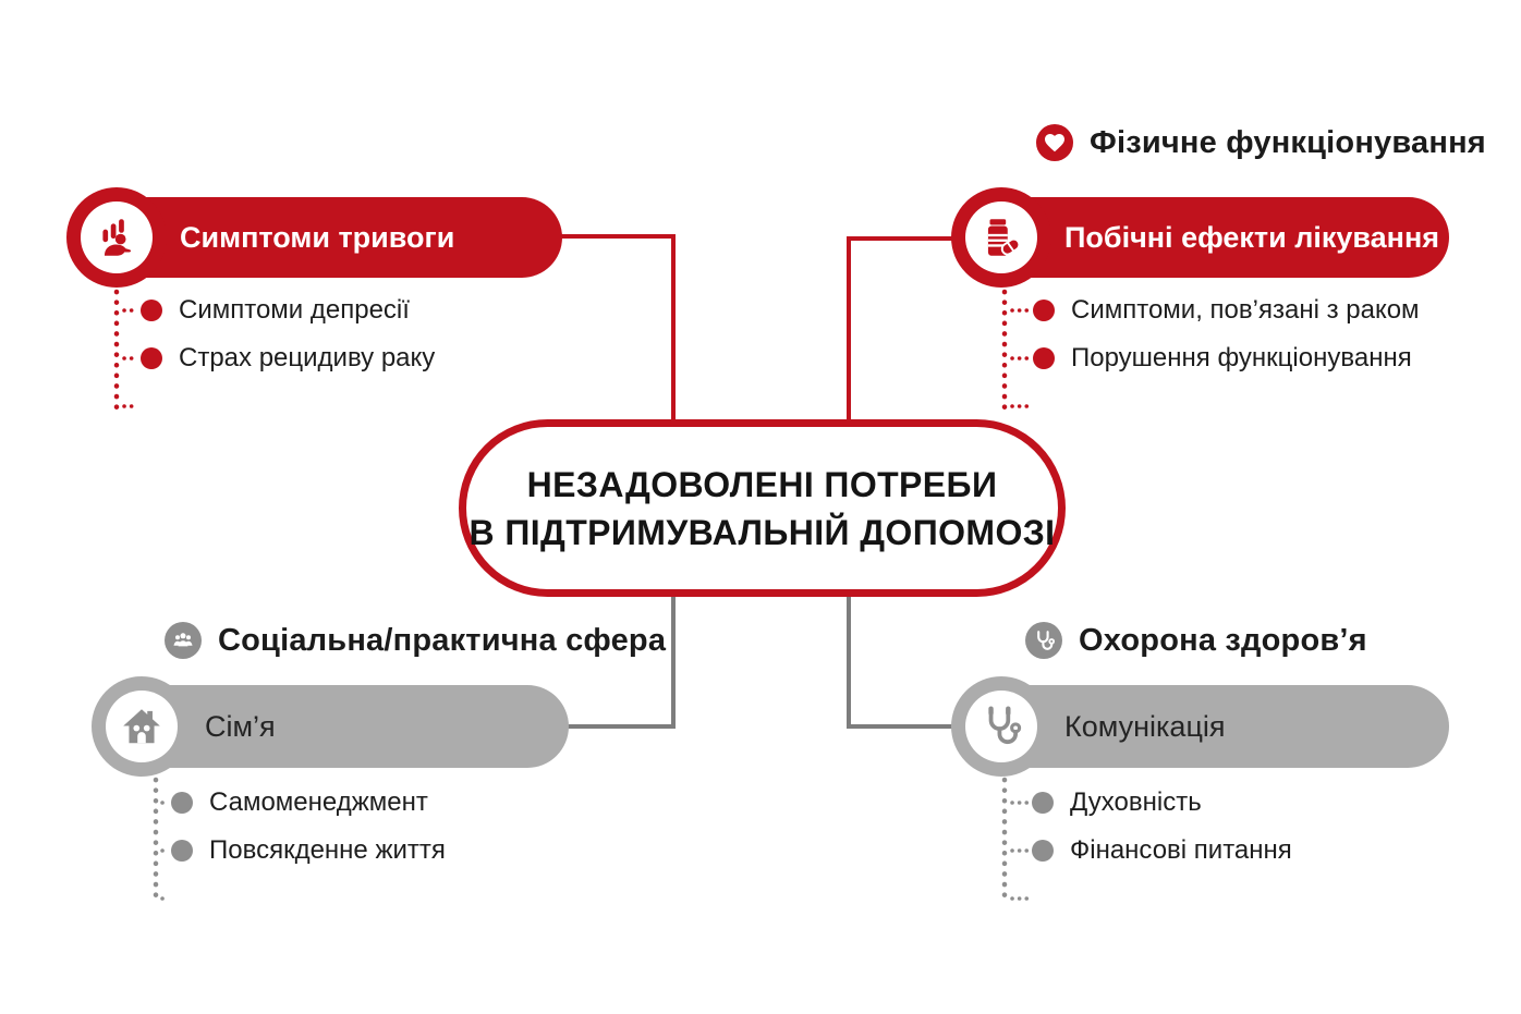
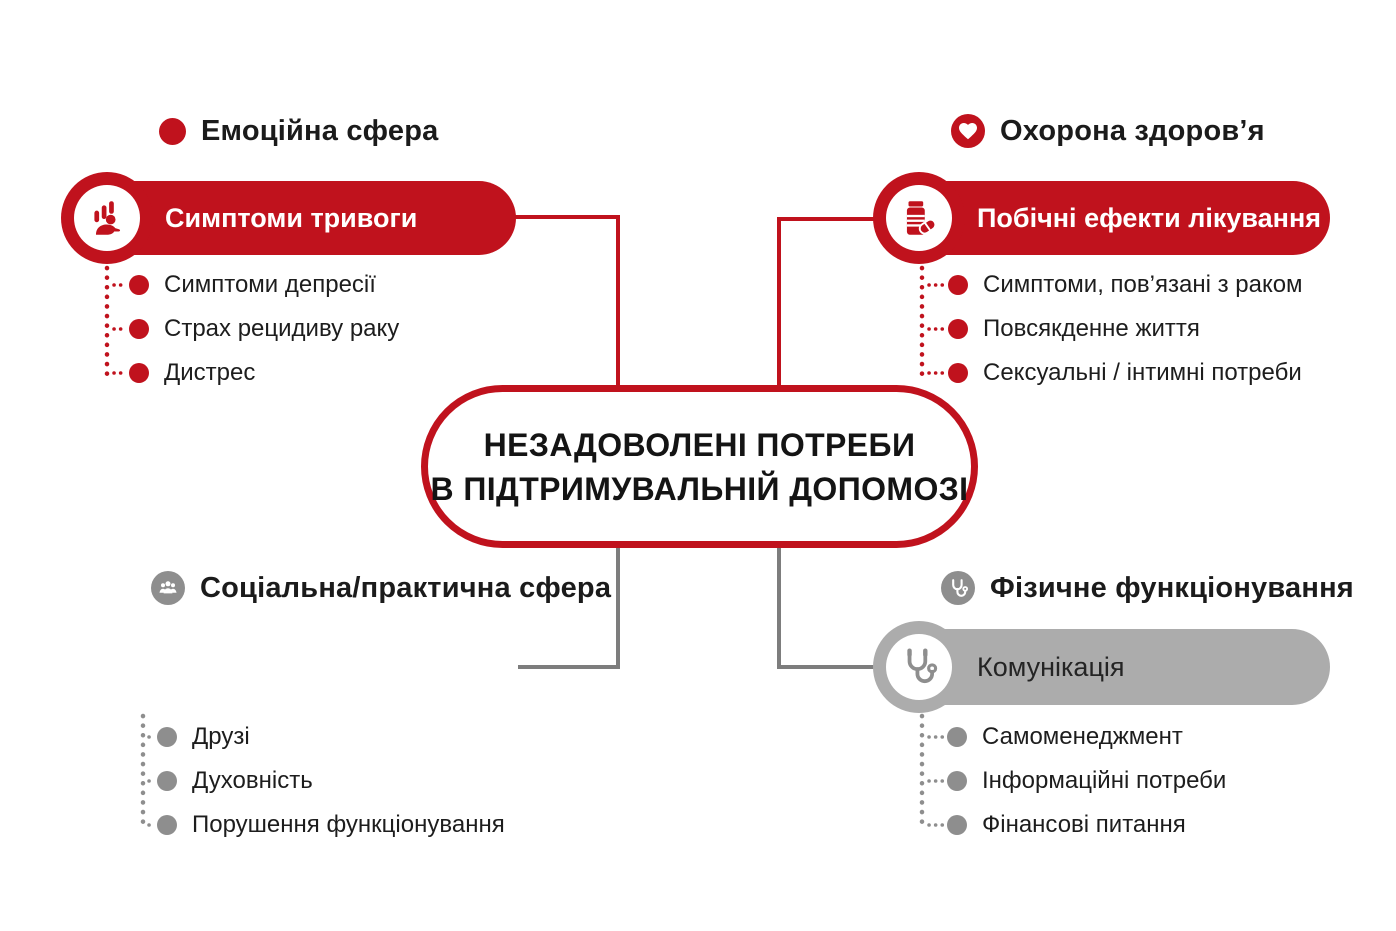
+ Емоційна сфера
- Фізичне функціонування
+ Охорона здоров’я
  Соціальна/практична сфера
- Охорона здоров’я
+ Фізичне функціонування
  Симптоми тривоги
  Побічні ефекти лікування
- Сім’я
  Комунікація
  Симптоми депресії
  Страх рецидиву раку
+ Дистрес
  Симптоми, пов’язані з раком
- Порушення функціонування
+ Повсякденне життя
+ Сексуальні / інтимні потреби
+ Друзі
- Самоменеджмент
+ Духовність
- Повсякденне життя
+ Порушення функціонування
- Духовність
+ Самоменеджмент
+ Інформаційні потреби
  Фінансові питання
  НЕЗАДОВОЛЕНІ ПОТРЕБИ
  В ПІДТРИМУВАЛЬНІЙ ДОПОМОЗІ
